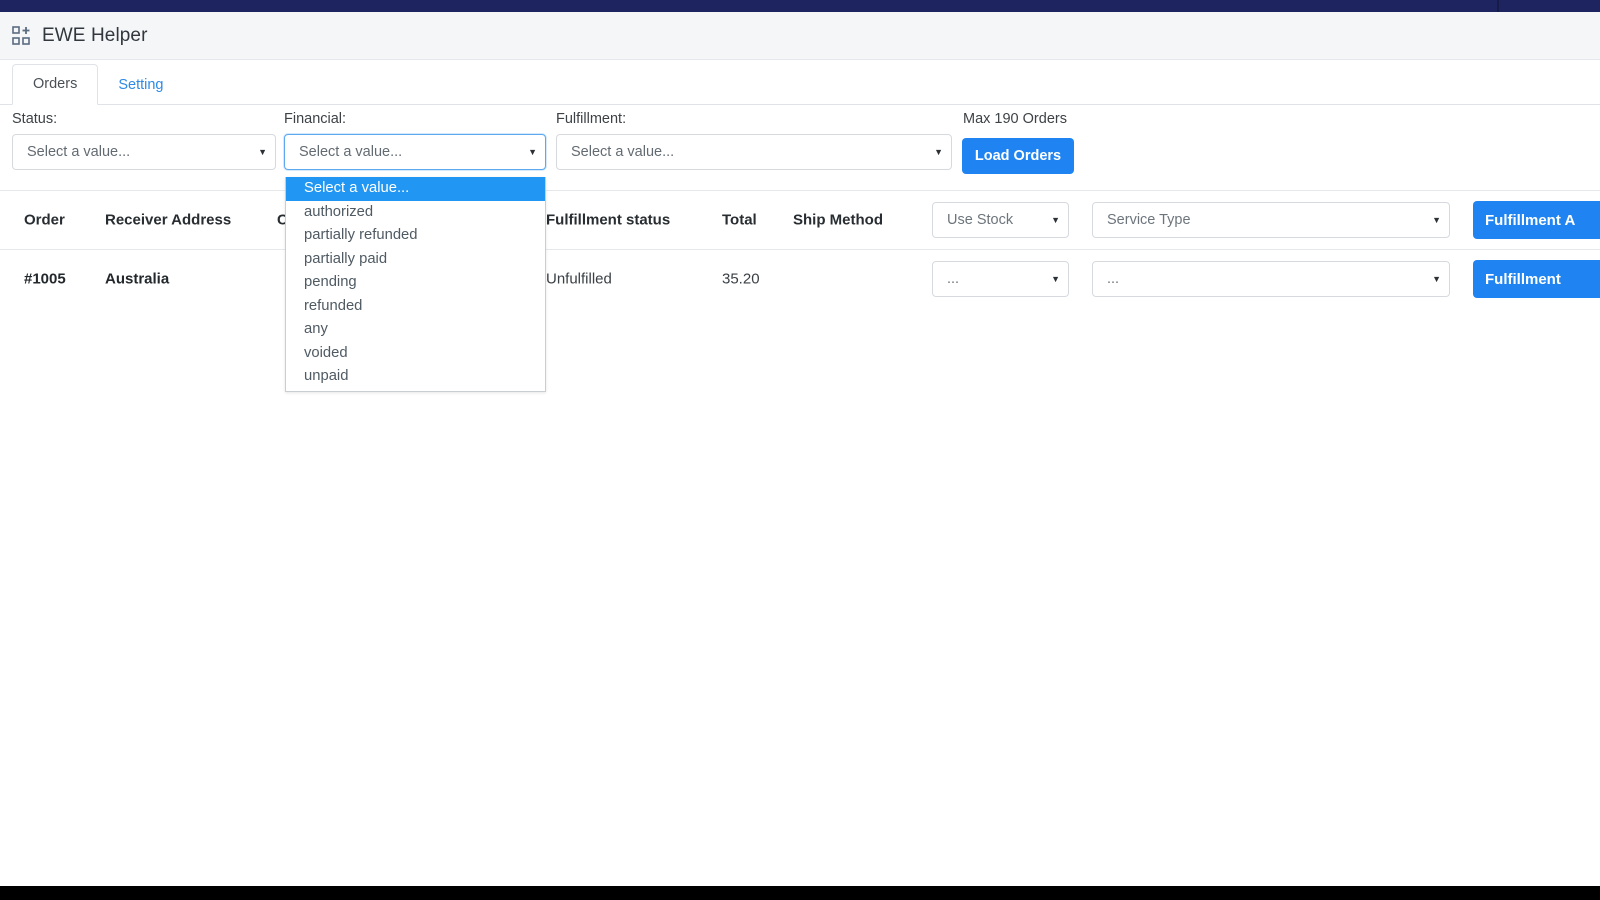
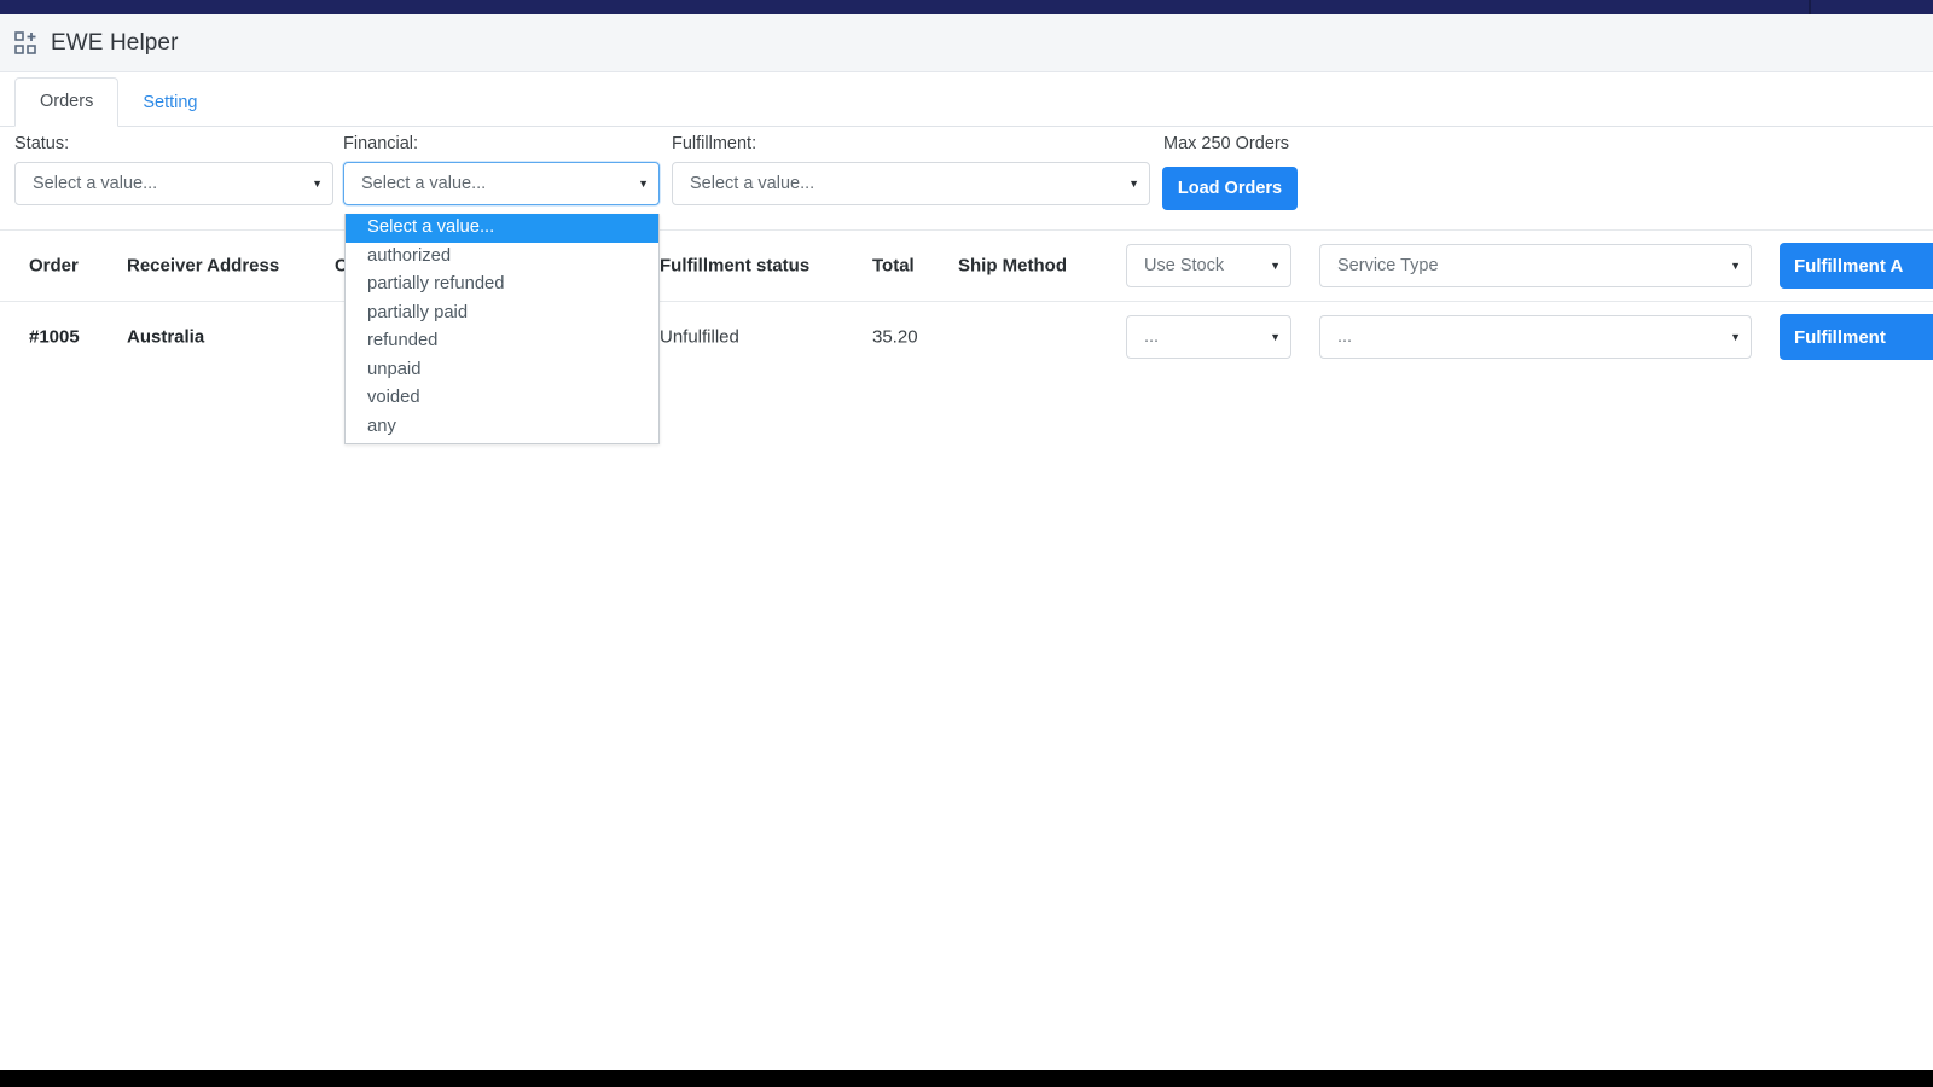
  EWE Helper
  Orders
  Setting
  Status:
  Select a value...
  ▼
  Financial:
  Select a value...
  ▼
  Fulfillment:
  Select a value...
  ▼
- Max 190 Orders
+ Max 250 Orders
  Load Orders
  Order
  Receiver Address
  C
  Fulfillment status
  Total
  Ship Method
  Use Stock
  ▼
  Service Type
  ▼
  Fulfillment A
  #1005
  Australia
  Unfulfilled
  35.20
  ...
  ▼
  ...
  ▼
  Fulfillment
  Select a value...
  authorized
  partially refunded
  partially paid
- pending
  refunded
- any
+ unpaid
  voided
- unpaid
+ any
